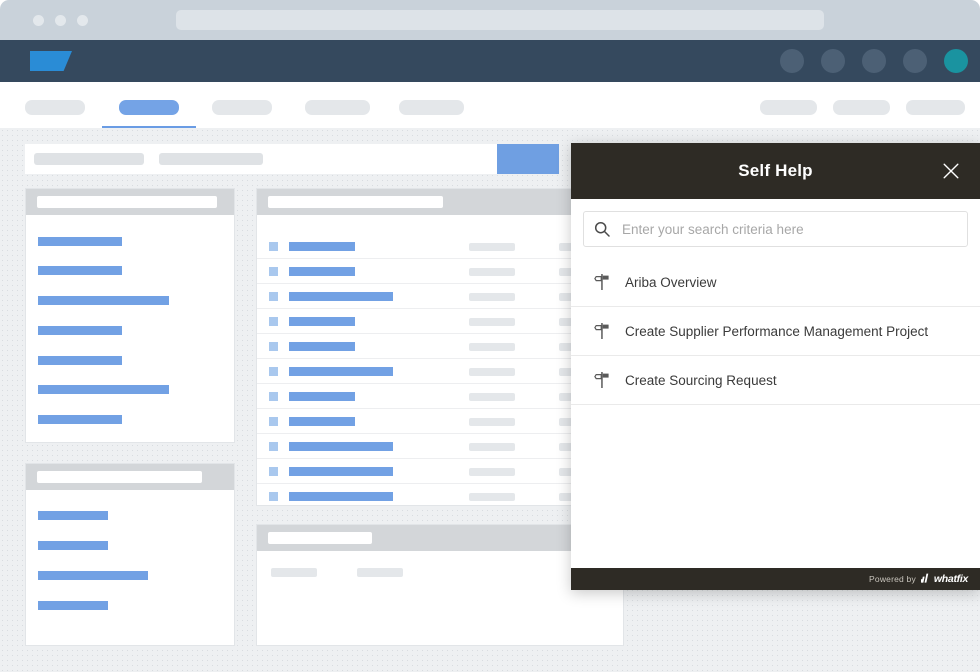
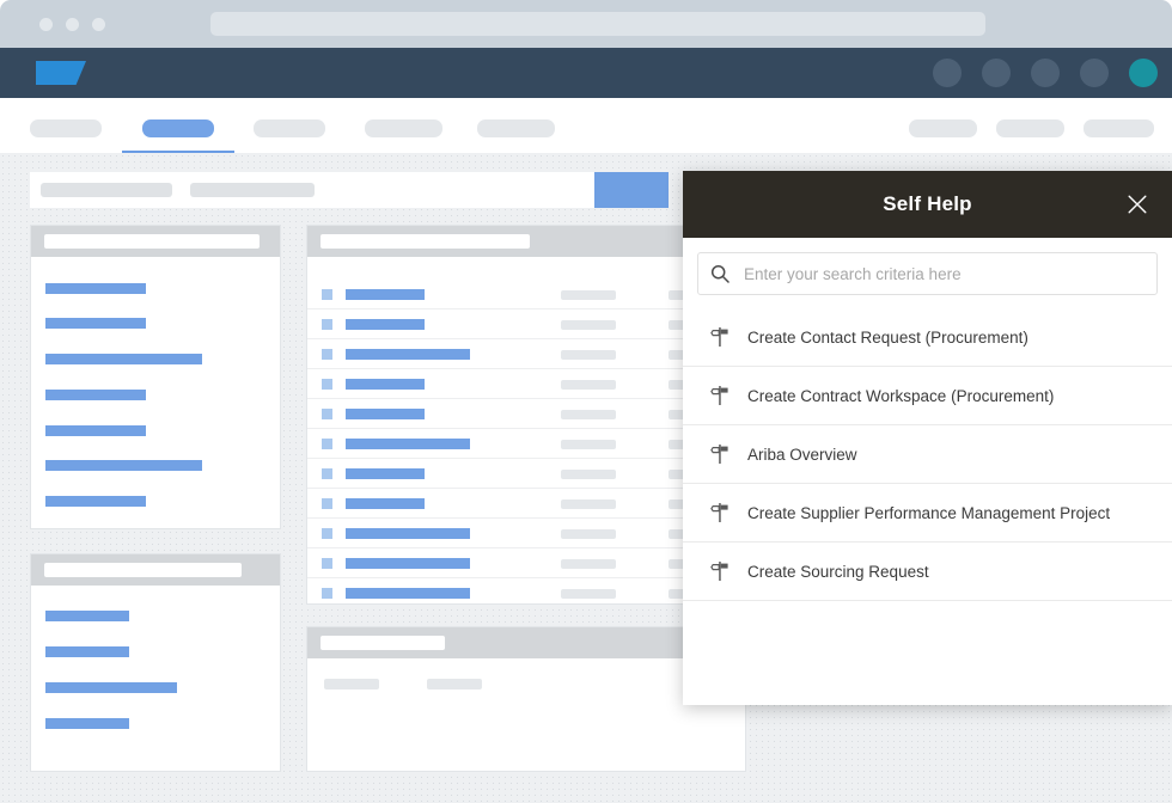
  Self Help
  Enter your search criteria here
+ Create Contact Request (Procurement)
+ Create Contract Workspace (Procurement)
  Ariba Overview
  Create Supplier Performance Management Project
  Create Sourcing Request
- Powered by
- whatfix
